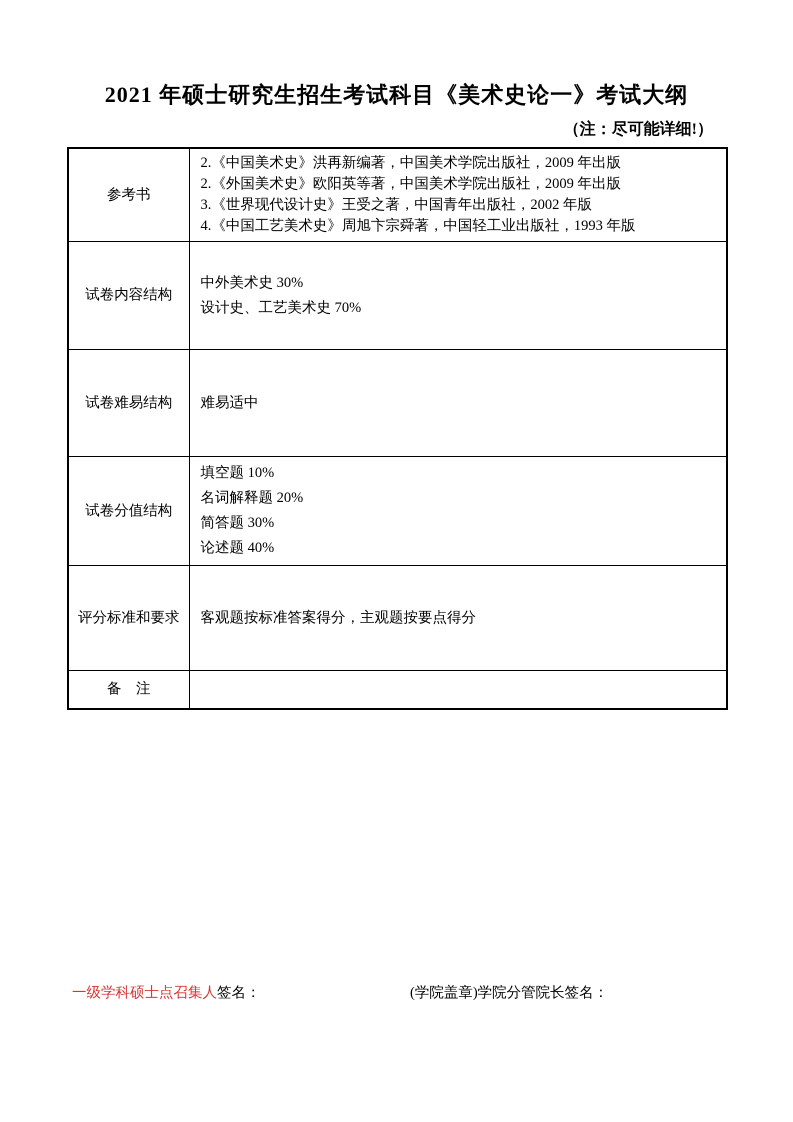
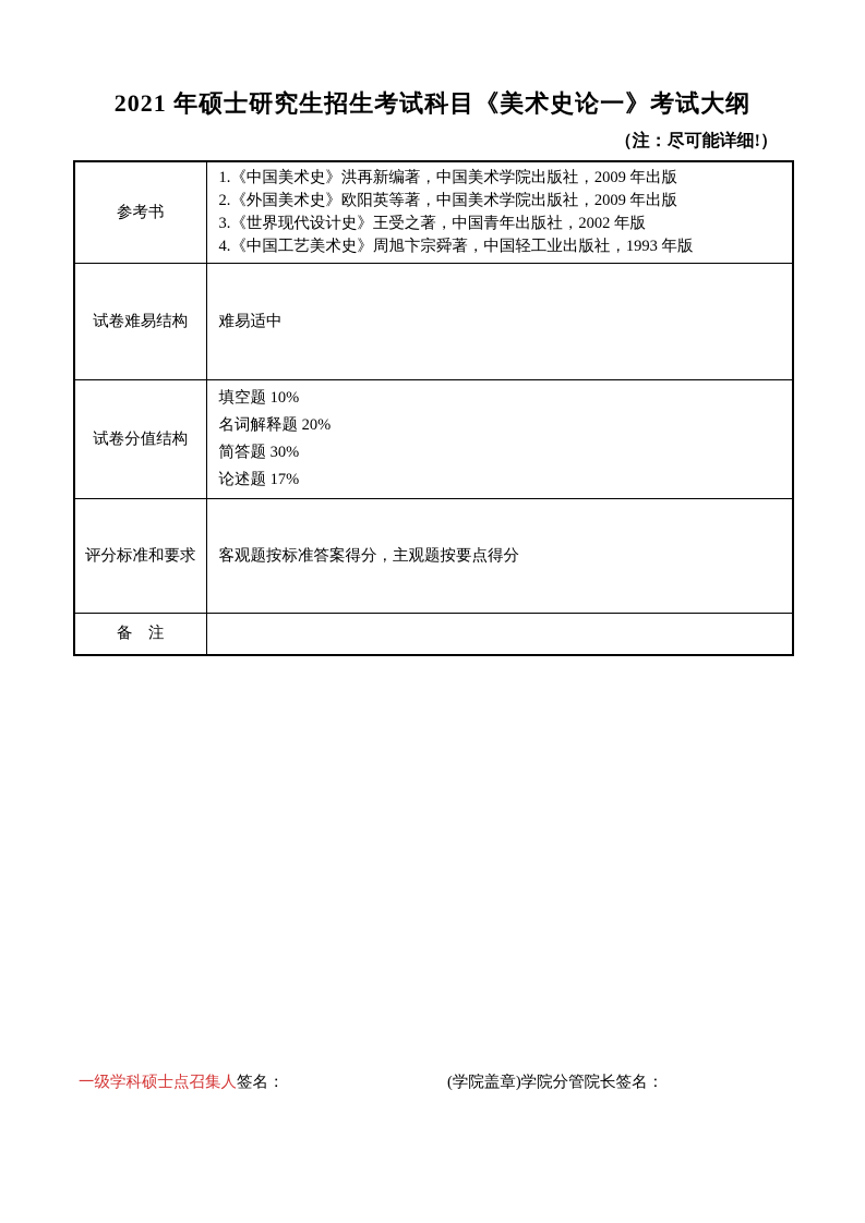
  2021 年硕士研究生招生考试科目《美术史论一》考试大纲
  （注：尽可能详细!）
- 参考书	2.《中国美术史》洪再新编著，中国美术学院出版社，2009 年出版2.《外国美术史》欧阳英等著，中国美术学院出版社，2009 年出版3.《世界现代设计史》王受之著，中国青年出版社，2002 年版4.《中国工艺美术史》周旭卞宗舜著，中国轻工业出版社，1993 年版
+ 参考书	1.《中国美术史》洪再新编著，中国美术学院出版社，2009 年出版2.《外国美术史》欧阳英等著，中国美术学院出版社，2009 年出版3.《世界现代设计史》王受之著，中国青年出版社，2002 年版4.《中国工艺美术史》周旭卞宗舜著，中国轻工业出版社，1993 年版
- 试卷内容结构	中外美术史 30%设计史、工艺美术史 70%
  试卷难易结构	难易适中
- 试卷分值结构	填空题 10%名词解释题 20%简答题 30%论述题 40%
+ 试卷分值结构	填空题 10%名词解释题 20%简答题 30%论述题 17%
  评分标准和要求	客观题按标准答案得分，主观题按要点得分
  备 注
  一级学科硕士点召集人签名：
  (学院盖章)学院分管院长签名：
